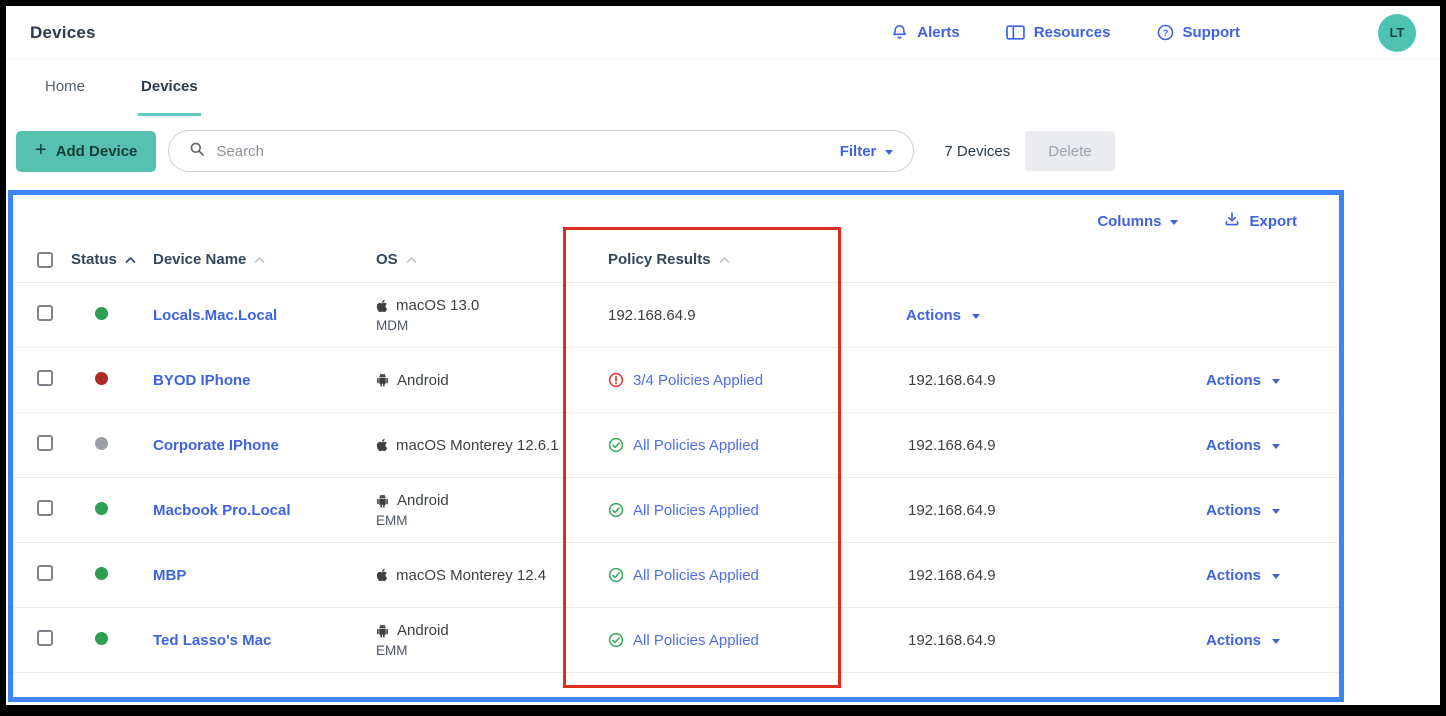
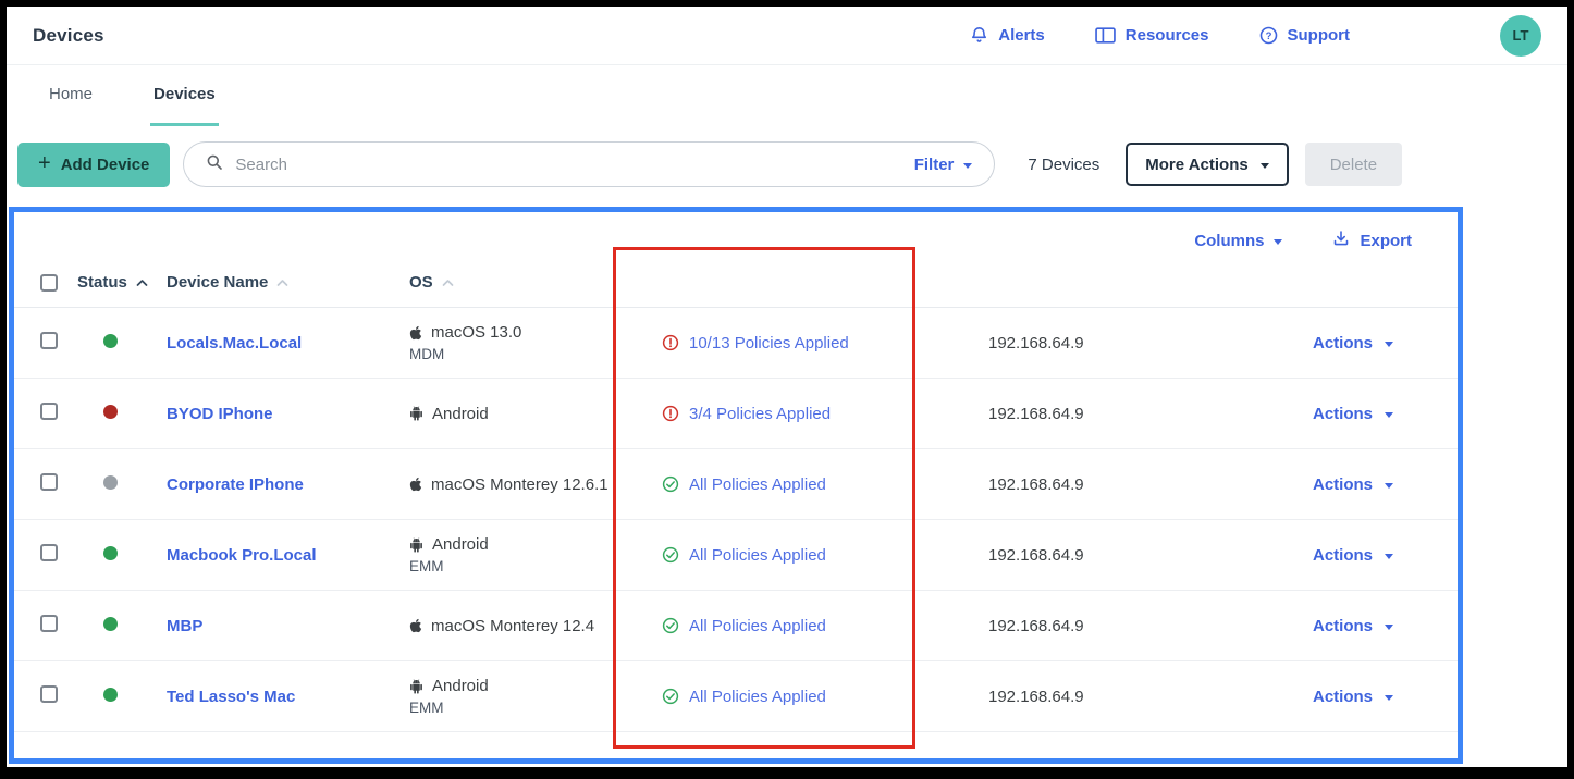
  Devices
  Alerts
  Resources
  ?
  Support
  LT
  Home
  Devices
  +
  Add Device
  Search
  Filter
  7 Devices
+ More Actions
  Delete
  Columns
  Export
  Status
  Device Name
  OS
- Policy Results
  Locals.Mac.Local
  macOS 13.0
  MDM
+ 10/13 Policies Applied
  192.168.64.9
  Actions
  BYOD IPhone
  Android
  3/4 Policies Applied
  192.168.64.9
  Actions
  Corporate IPhone
  macOS Monterey 12.6.1
  All Policies Applied
  192.168.64.9
  Actions
  Macbook Pro.Local
  Android
  EMM
  All Policies Applied
  192.168.64.9
  Actions
  MBP
  macOS Monterey 12.4
  All Policies Applied
  192.168.64.9
  Actions
  Ted Lasso's Mac
  Android
  EMM
  All Policies Applied
  192.168.64.9
  Actions
